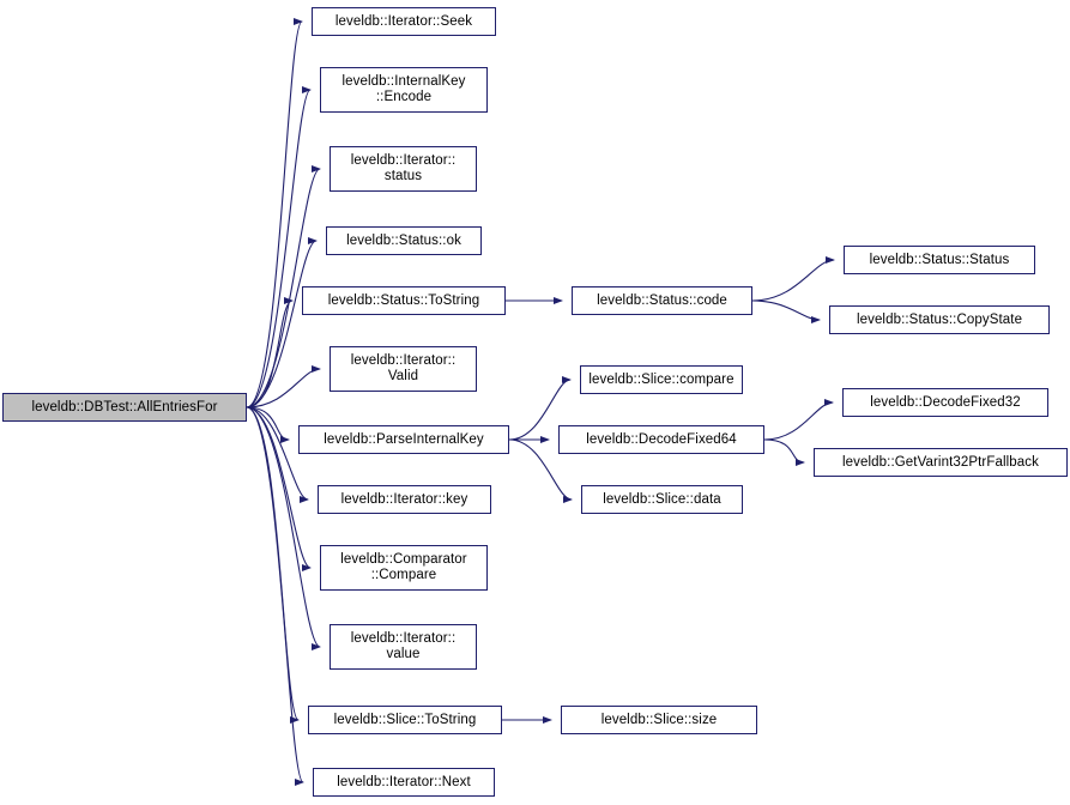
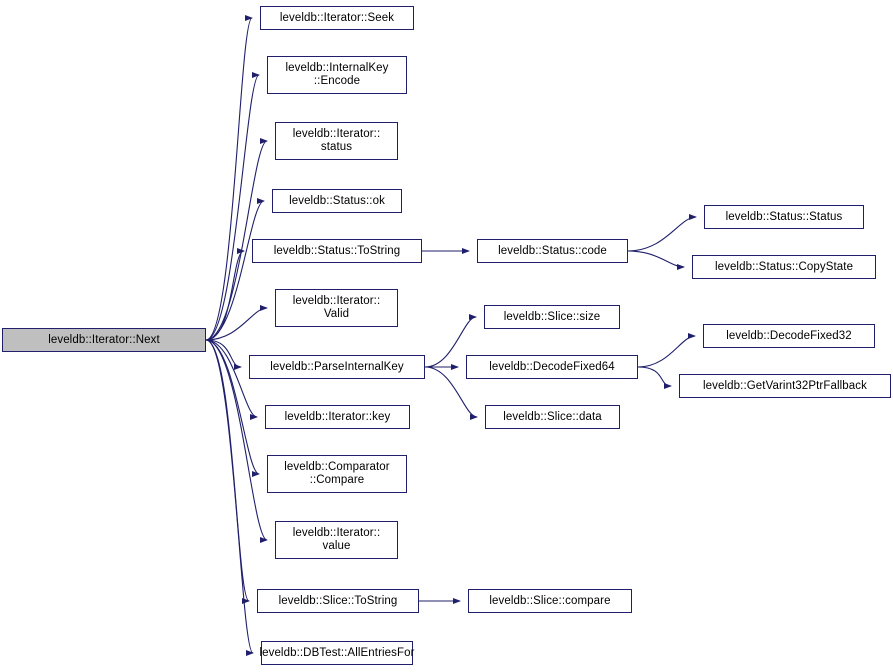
- leveldb::DBTest::AllEntriesFor
+ leveldb::Iterator::Next
  leveldb::Iterator::Seek
  leveldb::InternalKey
  ::Encode
  leveldb::Iterator::
  status
  leveldb::Status::ok
  leveldb::Status::ToString
  leveldb::Iterator::
  Valid
  leveldb::ParseInternalKey
  leveldb::Iterator::key
  leveldb::Comparator
  ::Compare
  leveldb::Iterator::
  value
  leveldb::Slice::ToString
- leveldb::Iterator::Next
+ leveldb::DBTest::AllEntriesFor
  leveldb::Status::code
- leveldb::Slice::compare
+ leveldb::Slice::size
  leveldb::DecodeFixed64
  leveldb::Slice::data
- leveldb::Slice::size
+ leveldb::Slice::compare
  leveldb::Status::Status
  leveldb::Status::CopyState
  leveldb::DecodeFixed32
  leveldb::GetVarint32PtrFallback
